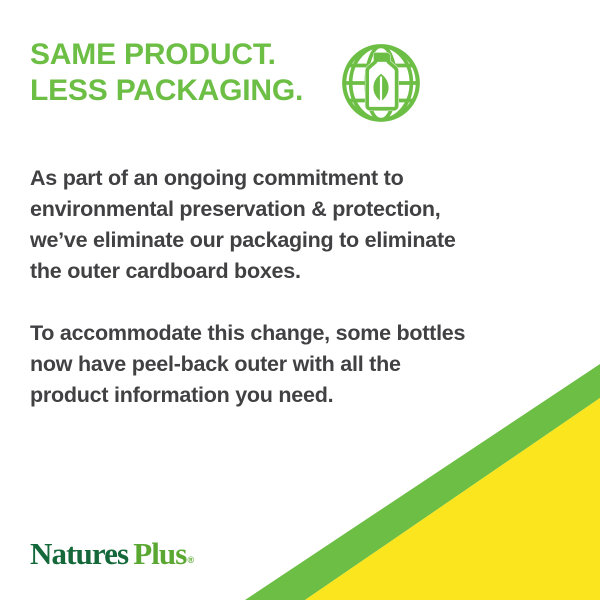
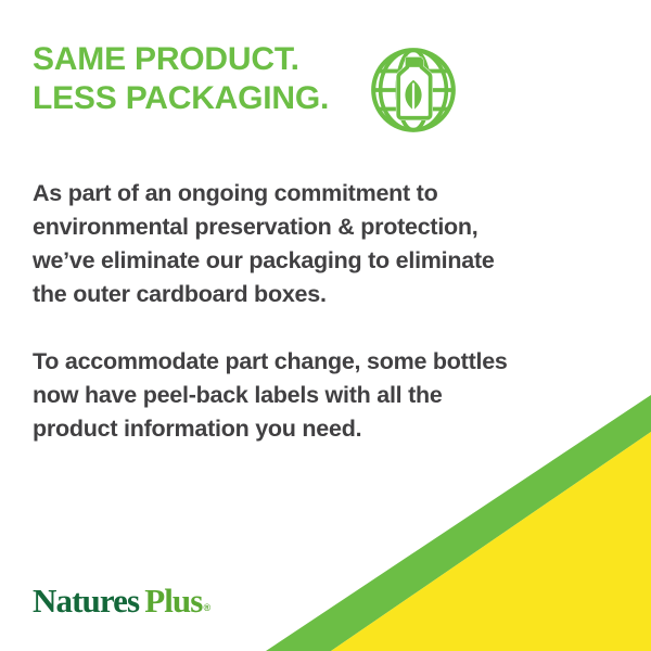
  SAME PRODUCT.
  LESS PACKAGING.
  As part of an ongoing commitment to
  environmental preservation & protection,
  we’ve eliminate our packaging to eliminate
  the outer cardboard boxes.
- To accommodate this change, some bottles
+ To accommodate part change, some bottles
- now have peel-back outer with all the
+ now have peel-back labels with all the
  product information you need.
  Natures
  Plus
  ®
